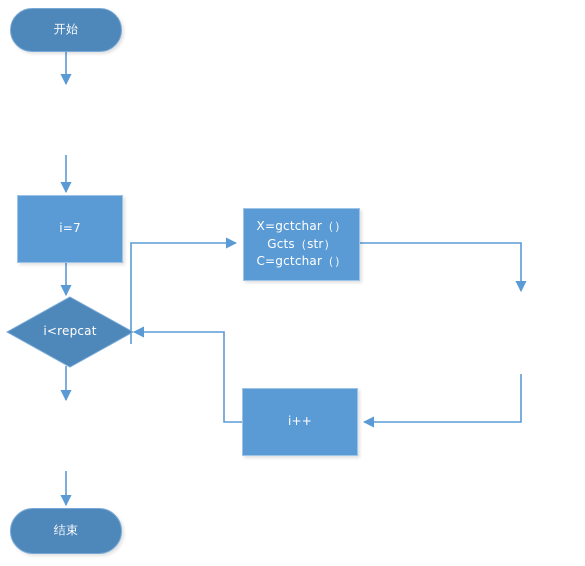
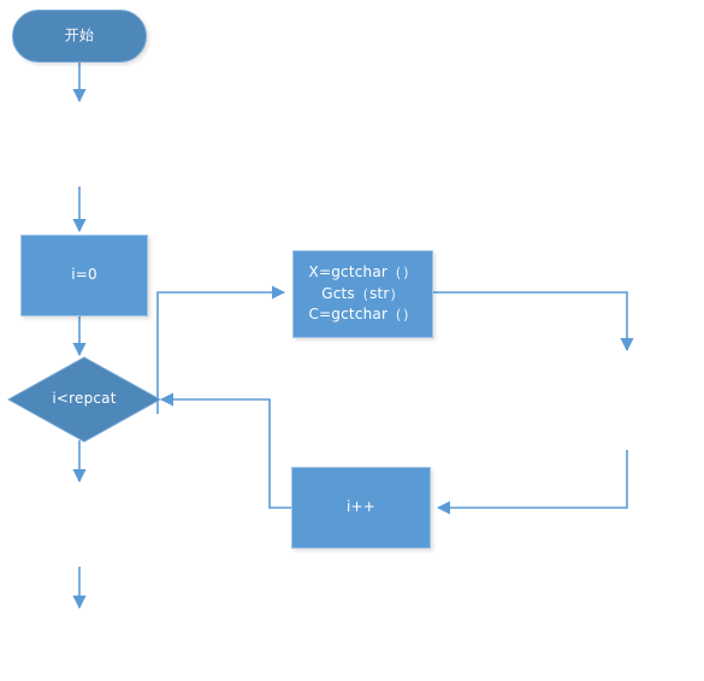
  开始
- i=7
+ i=0
  i<repcat
  X=gctchar（）
  Gcts（str）
  C=gctchar（）
  i++
- 结束
